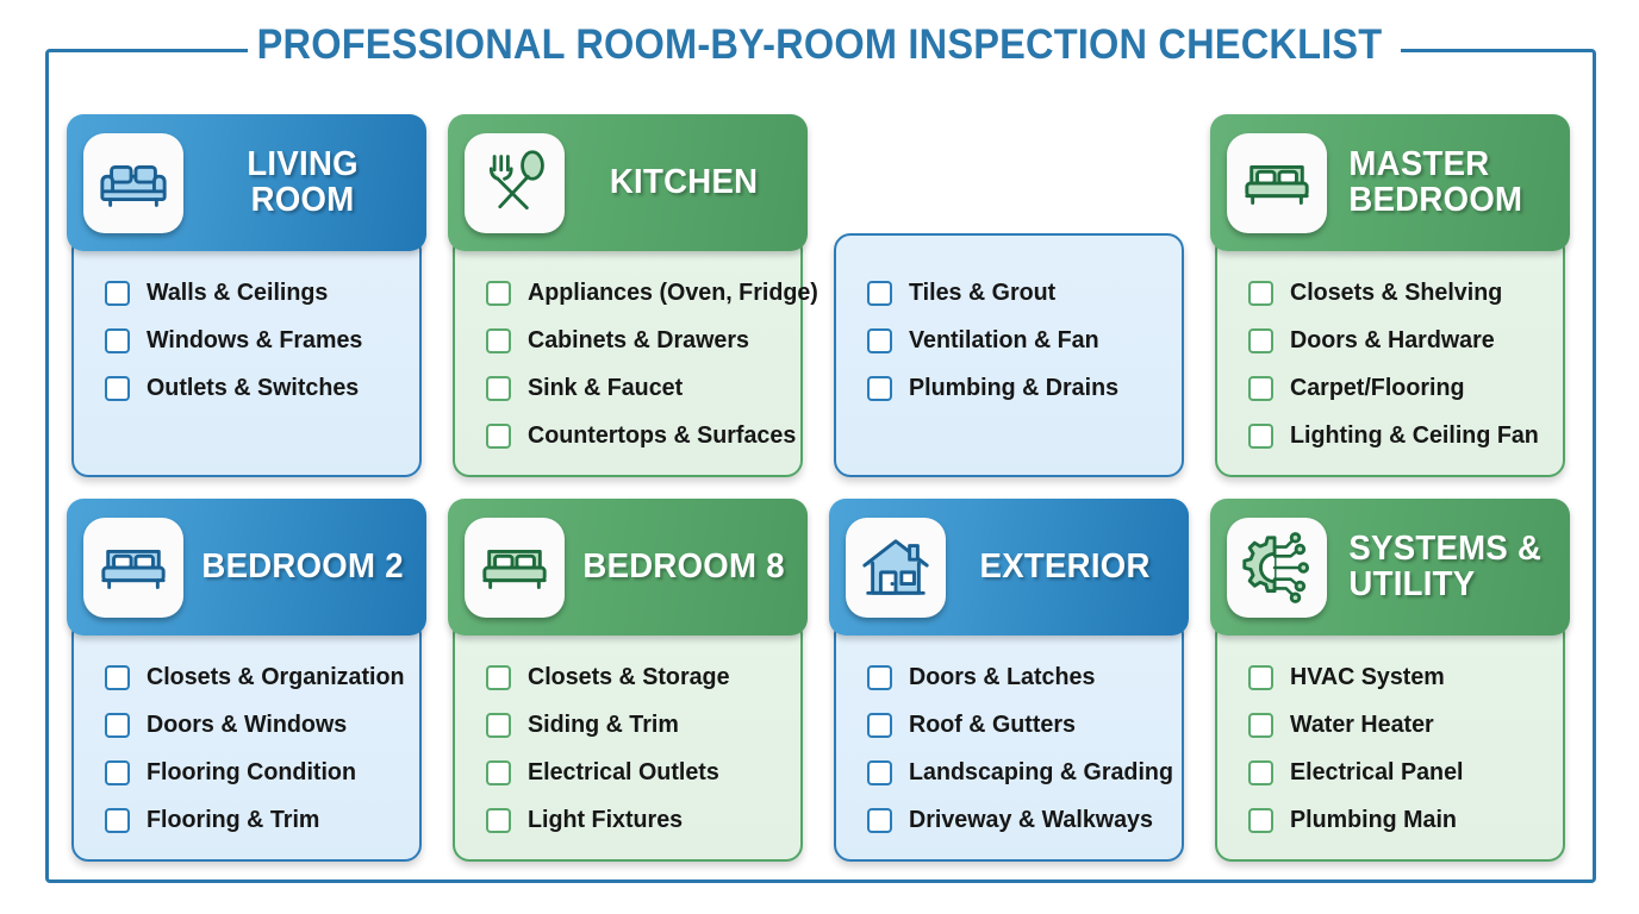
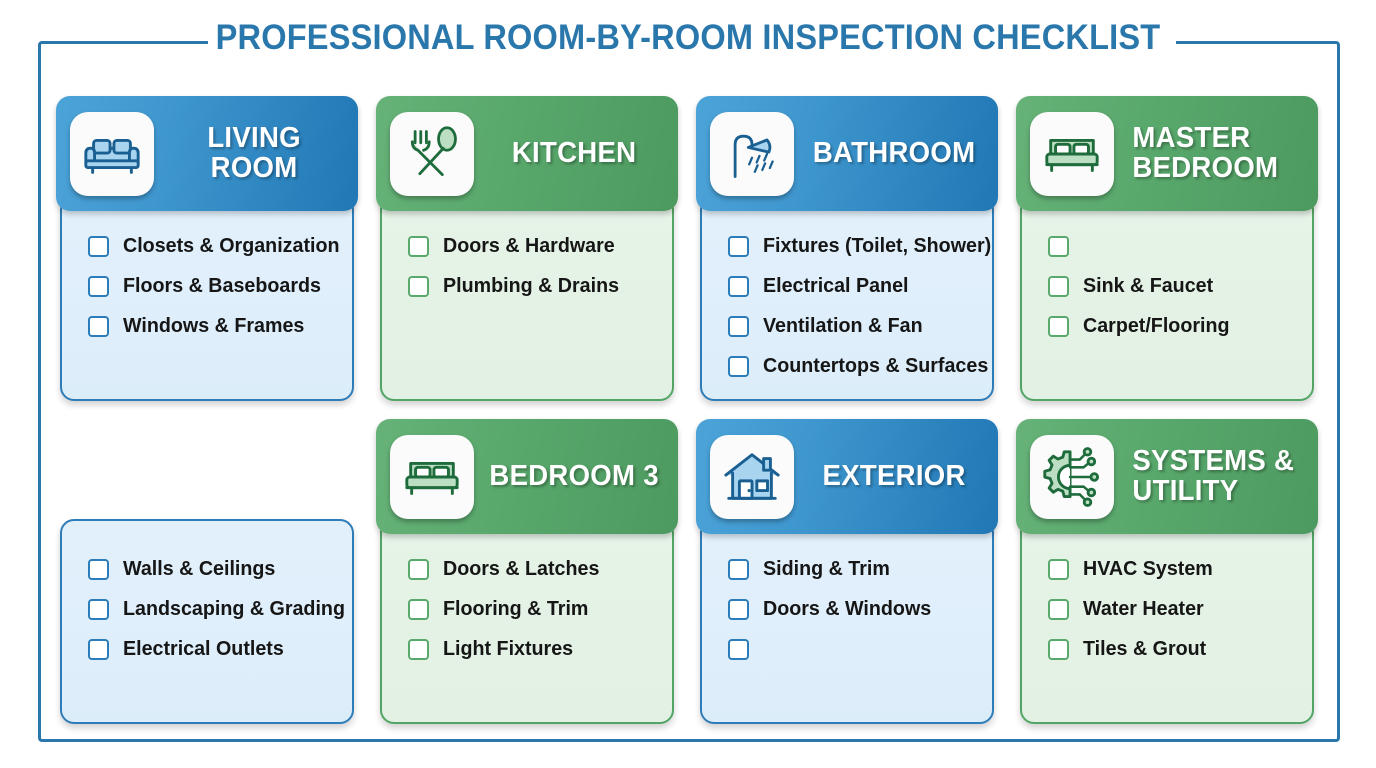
  PROFESSIONAL ROOM-BY-ROOM INSPECTION CHECKLIST
  LIVING ROOM
- Walls & Ceilings
+ Closets & Organization
+ Floors & Baseboards
  Windows & Frames
- Outlets & Switches
  KITCHEN
- Appliances (Oven, Fridge)
- Cabinets & Drawers
- Sink & Faucet
+ Doors & Hardware
- Countertops & Surfaces
+ Plumbing & Drains
+ BATHROOM
+ Fixtures (Toilet, Shower)
- Tiles & Grout
+ Electrical Panel
  Ventilation & Fan
- Plumbing & Drains
+ Countertops & Surfaces
  MASTER
  BEDROOM
- Closets & Shelving
- Doors & Hardware
+ Sink & Faucet
  Carpet/Flooring
- Lighting & Ceiling Fan
- BEDROOM 2
- Closets & Organization
+ Walls & Ceilings
- Doors & Windows
+ Landscaping & Grading
- Flooring Condition
- Flooring & Trim
+ Electrical Outlets
- BEDROOM 8
+ BEDROOM 3
- Closets & Storage
- Siding & Trim
+ Doors & Latches
- Electrical Outlets
+ Flooring & Trim
  Light Fixtures
  EXTERIOR
- Doors & Latches
+ Siding & Trim
- Roof & Gutters
- Landscaping & Grading
+ Doors & Windows
- Driveway & Walkways
  SYSTEMS &
  UTILITY
  HVAC System
  Water Heater
- Electrical Panel
+ Tiles & Grout
- Plumbing Main
